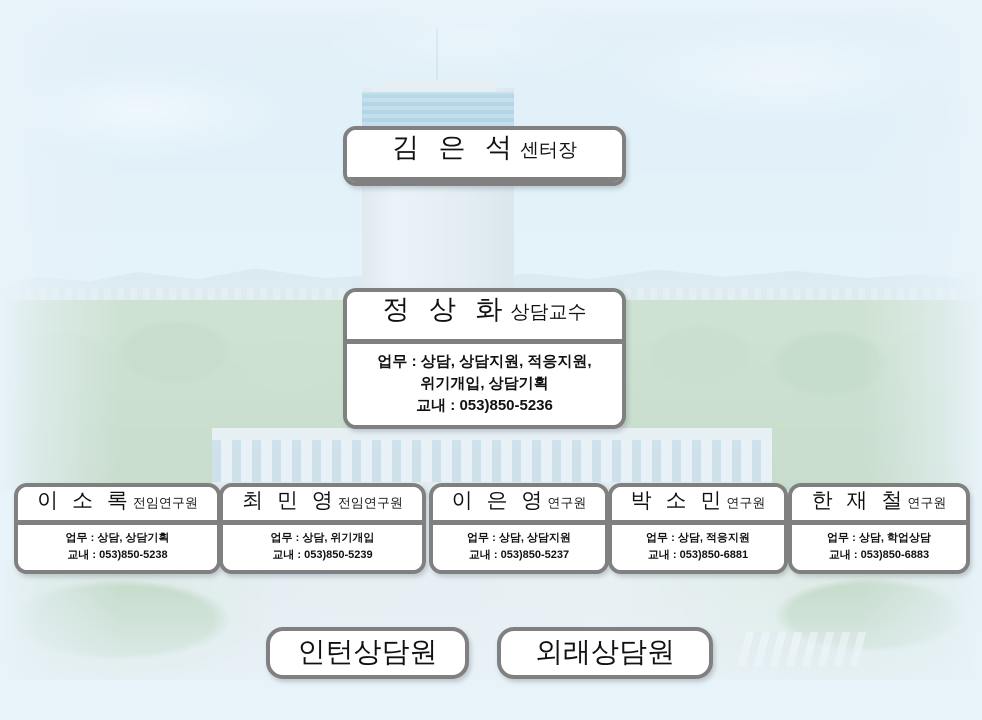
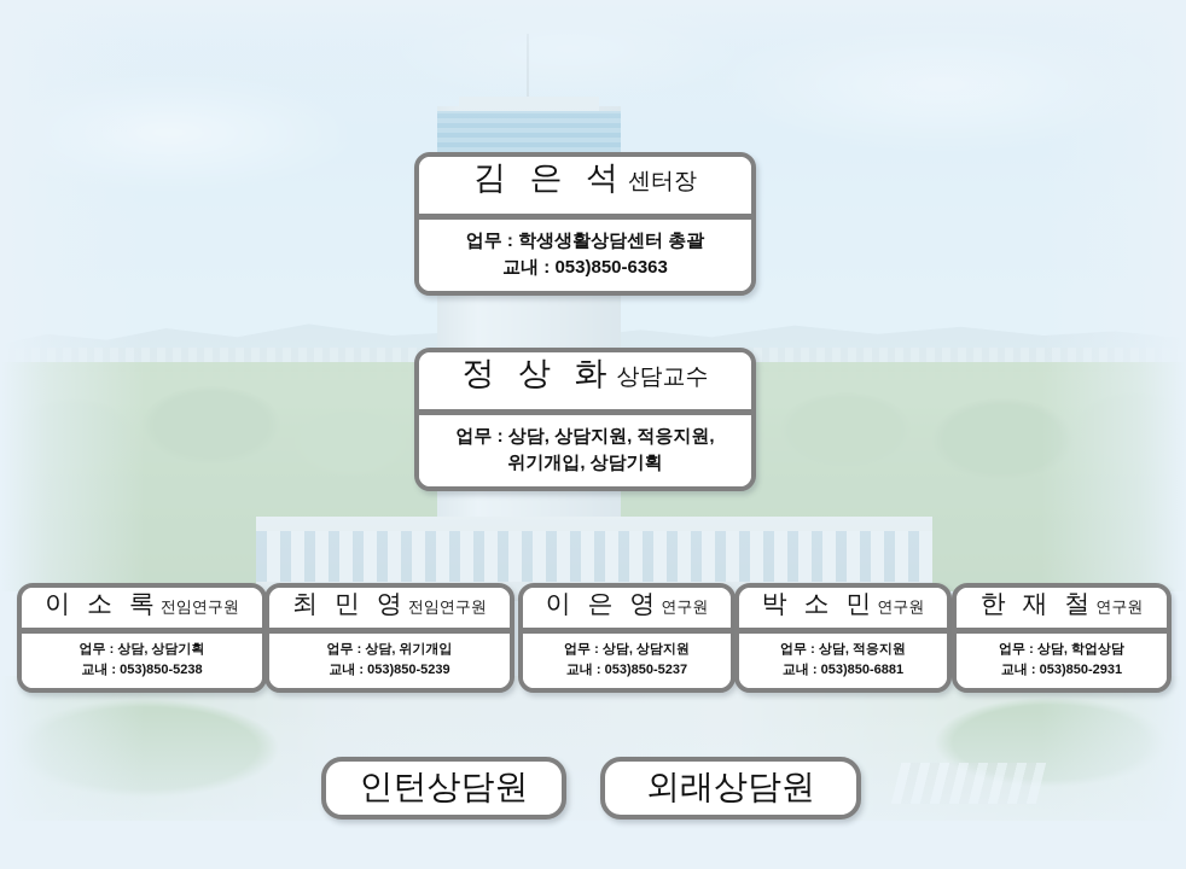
  김 은 석
  센터장
+ 업무 : 학생생활상담센터 총괄
+ 교내 : 053)850-6363
  정 상 화
  상담교수
  업무 : 상담, 상담지원, 적응지원,
  위기개입, 상담기획
- 교내 : 053)850-5236
  이 소 록
  전임연구원
  업무 : 상담, 상담기획
  교내 : 053)850-5238
  최 민 영
  전임연구원
  업무 : 상담, 위기개입
  교내 : 053)850-5239
  이 은 영
  연구원
  업무 : 상담, 상담지원
  교내 : 053)850-5237
  박 소 민
  연구원
  업무 : 상담, 적응지원
  교내 : 053)850-6881
  한 재 철
  연구원
  업무 : 상담, 학업상담
- 교내 : 053)850-6883
+ 교내 : 053)850-2931
  인턴상담원
  외래상담원
